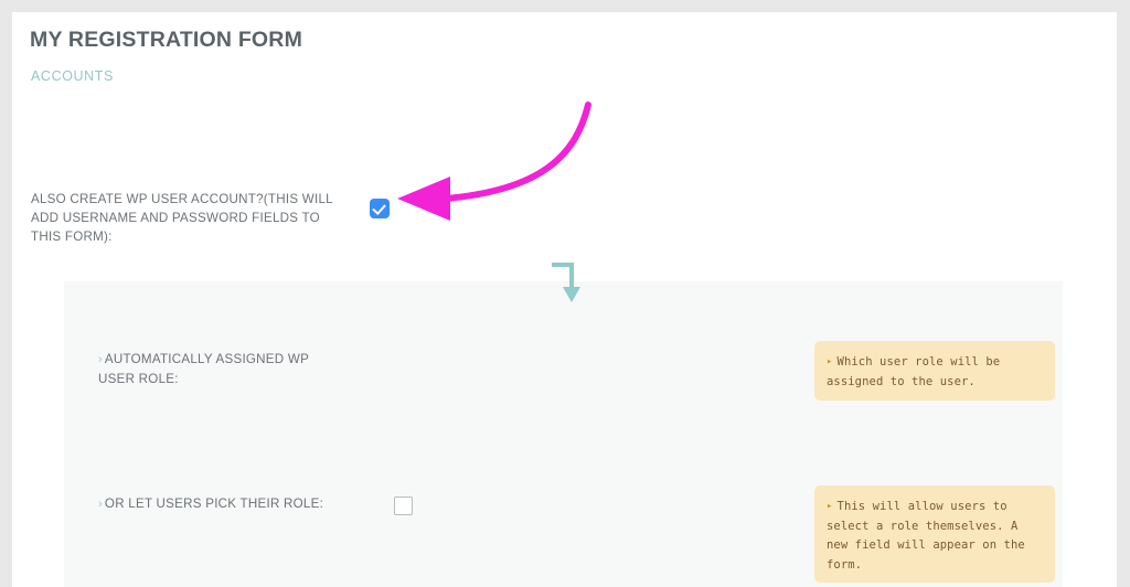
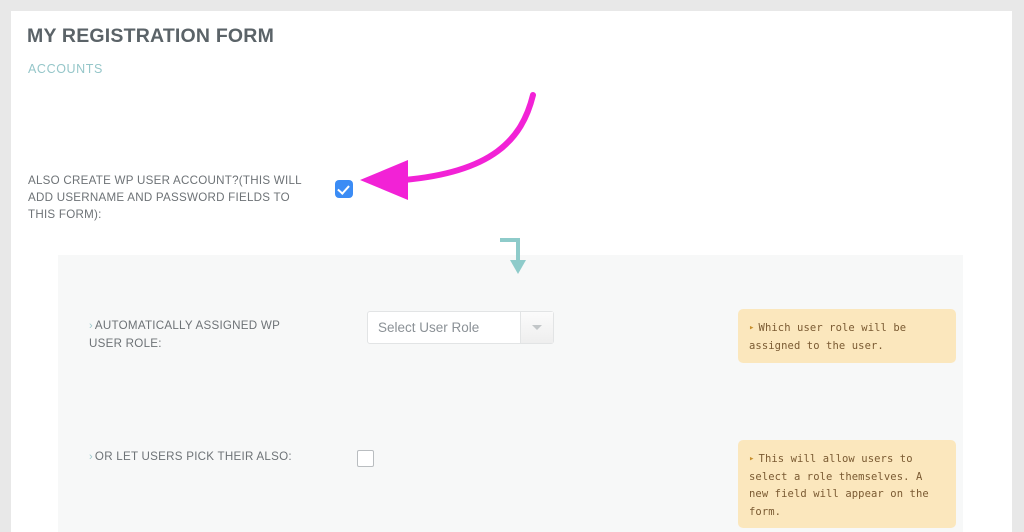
  MY REGISTRATION FORM
  ACCOUNTS
  ALSO CREATE WP USER ACCOUNT?(THIS WILL ADD USERNAME AND PASSWORD FIELDS TO THIS FORM):
  › AUTOMATICALLY ASSIGNED WP USER ROLE:
+ Select User Role
- › OR LET USERS PICK THEIR ROLE:
+ › OR LET USERS PICK THEIR ALSO:
  ▸ Which user role will be assigned to the user.
  ▸ This will allow users to select a role themselves. A new field will appear on the form.
